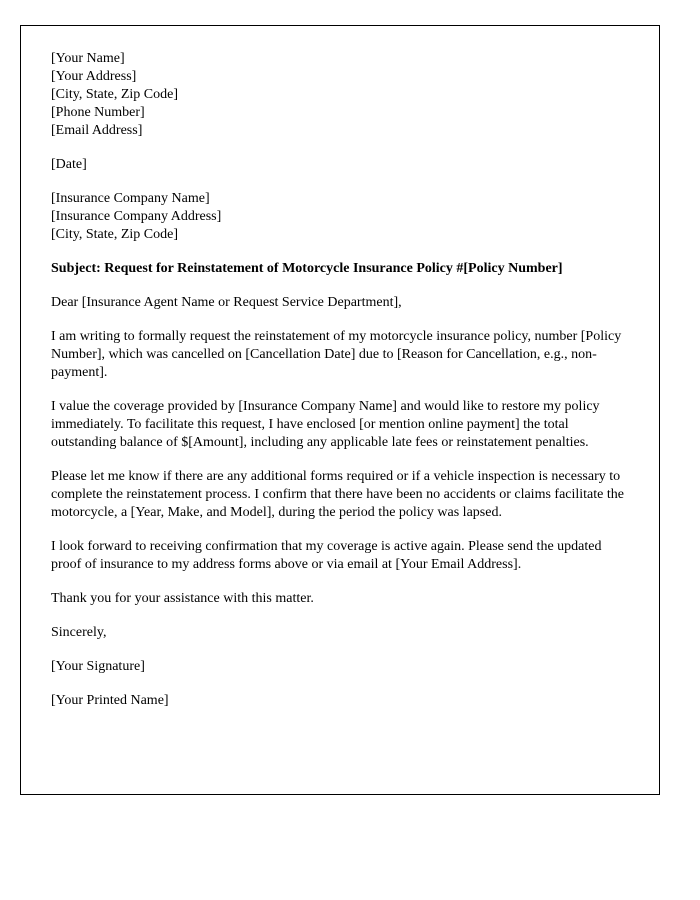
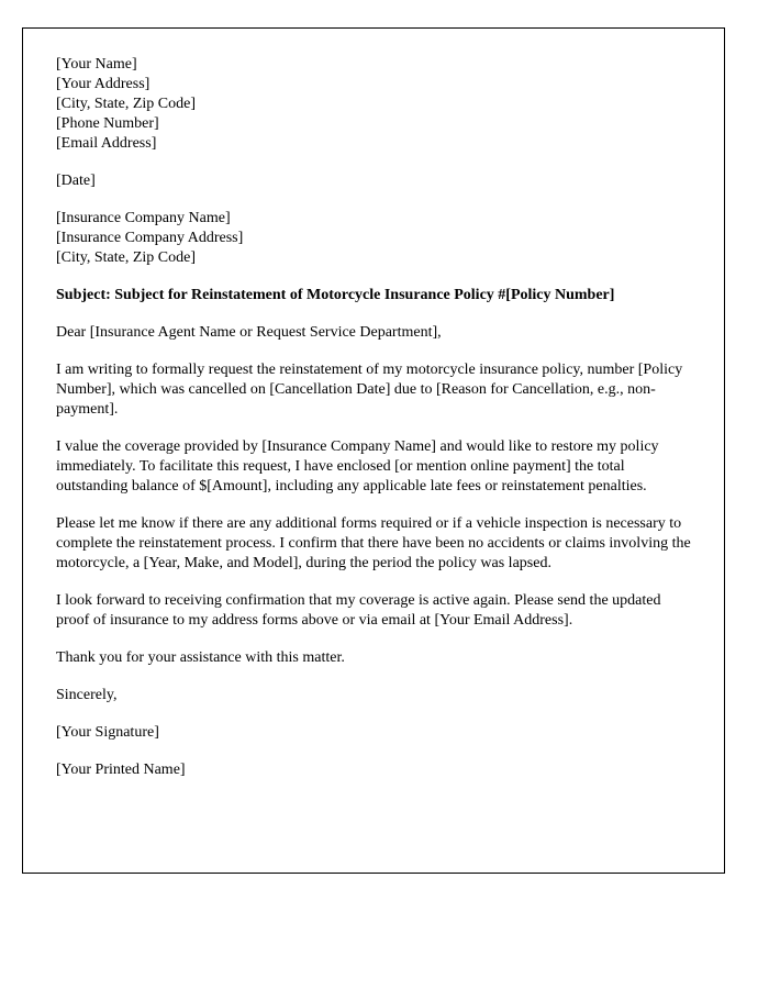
  [Your Name]
  [Your Address]
  [City, State, Zip Code]
  [Phone Number]
  [Email Address]
  [Date]
  [Insurance Company Name]
  [Insurance Company Address]
  [City, State, Zip Code]
- Subject: Request for Reinstatement of Motorcycle Insurance Policy #[Policy Number]
+ Subject: Subject for Reinstatement of Motorcycle Insurance Policy #[Policy Number]
  Dear [Insurance Agent Name or Request Service Department],
  I am writing to formally request the reinstatement of my motorcycle insurance policy, number [Policy Number], which was cancelled on [Cancellation Date] due to [Reason for Cancellation, e.g., non-payment].
  I value the coverage provided by [Insurance Company Name] and would like to restore my policy immediately. To facilitate this request, I have enclosed [or mention online payment] the total outstanding balance of $[Amount], including any applicable late fees or reinstatement penalties.
- Please let me know if there are any additional forms required or if a vehicle inspection is necessary to complete the reinstatement process. I confirm that there have been no accidents or claims facilitate the motorcycle, a [Year, Make, and Model], during the period the policy was lapsed.
+ Please let me know if there are any additional forms required or if a vehicle inspection is necessary to complete the reinstatement process. I confirm that there have been no accidents or claims involving the motorcycle, a [Year, Make, and Model], during the period the policy was lapsed.
  I look forward to receiving confirmation that my coverage is active again. Please send the updated proof of insurance to my address forms above or via email at [Your Email Address].
  Thank you for your assistance with this matter.
  Sincerely,
  [Your Signature]
  [Your Printed Name]
